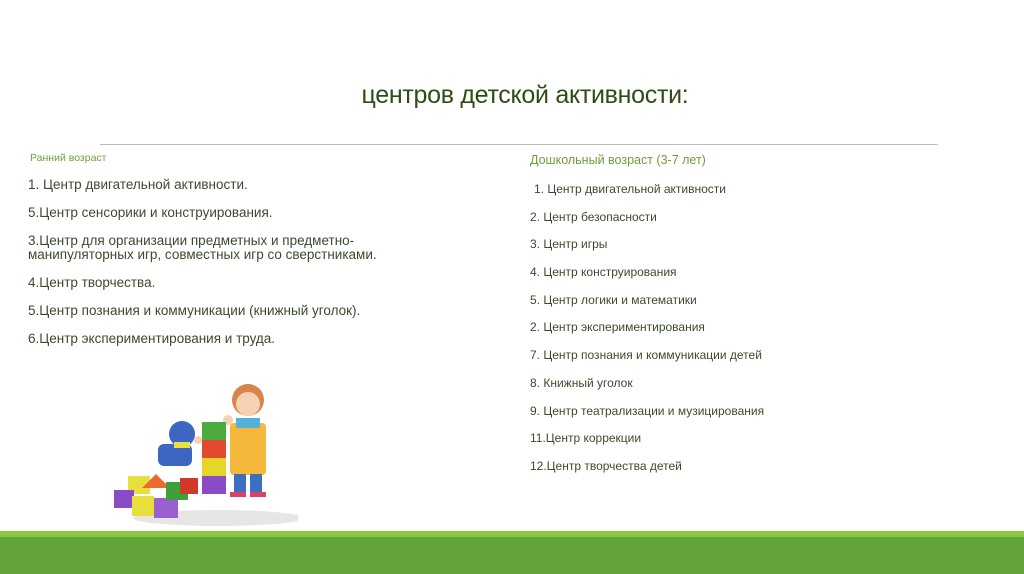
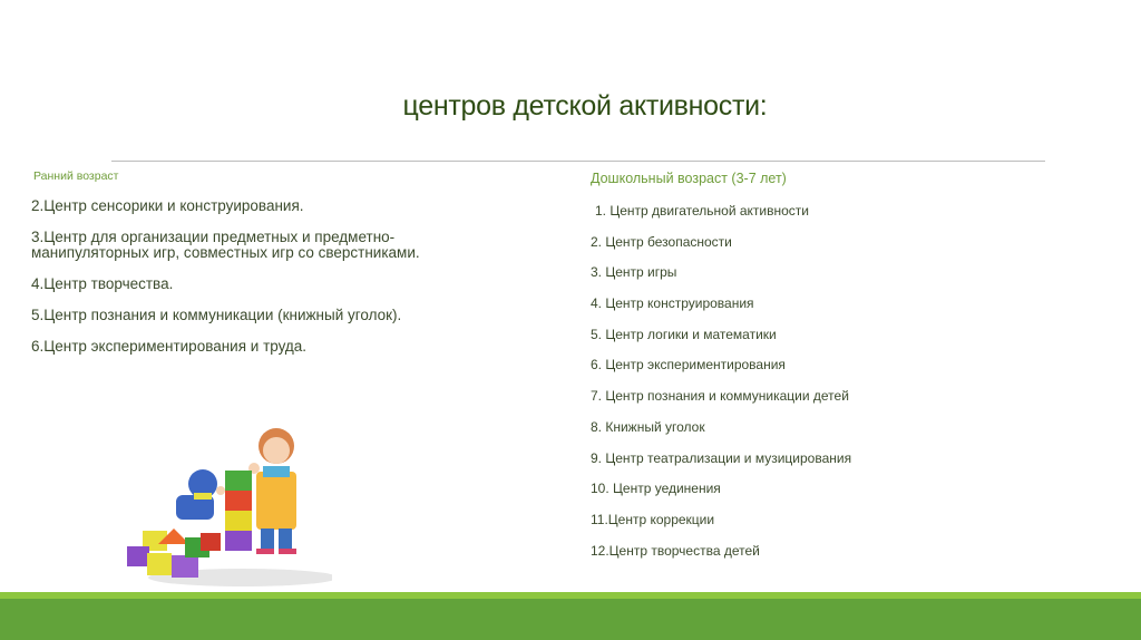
  центров детской активности:
  Ранний возраст
- 1. Центр двигательной активности.
- 5.Центр сенсорики и конструирования.
+ 2.Центр сенсорики и конструирования.
  3.Центр для организации предметных и предметно-манипуляторных игр, совместных игр со сверстниками.
  4.Центр творчества.
  5.Центр познания и коммуникации (книжный уголок).
  6.Центр экспериментирования и труда.
  Дошкольный возраст (3-7 лет)
  1. Центр двигательной активности
  2. Центр безопасности
  3. Центр игры
  4. Центр конструирования
  5. Центр логики и математики
- 2. Центр экспериментирования
+ 6. Центр экспериментирования
  7. Центр познания и коммуникации детей
  8. Книжный уголок
  9. Центр театрализации и музицирования
+ 10. Центр уединения
  11.Центр коррекции
  12.Центр творчества детей
